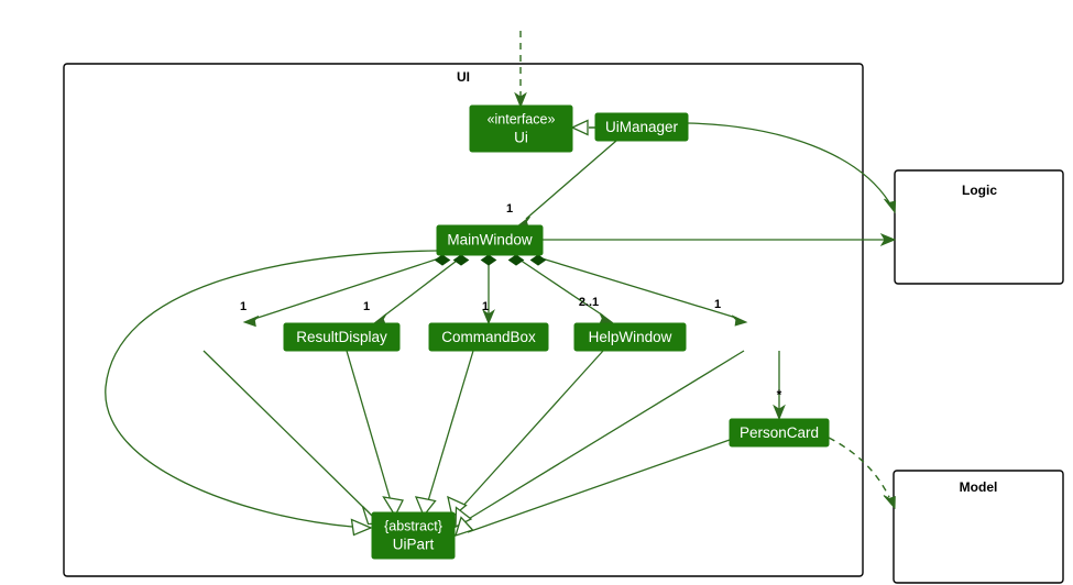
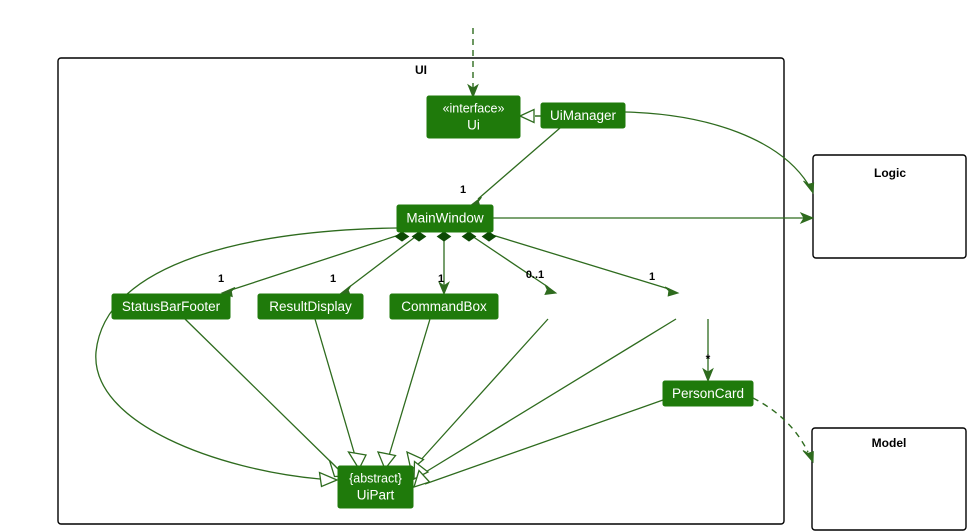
  UI
  Logic
  Model
  1
  1
  1
  1
- 2..1
+ 0..1
  1
  *
  «interface»
  Ui
  UiManager
  MainWindow
+ StatusBarFooter
  ResultDisplay
  CommandBox
- HelpWindow
  PersonCard
  {abstract}
  UiPart
